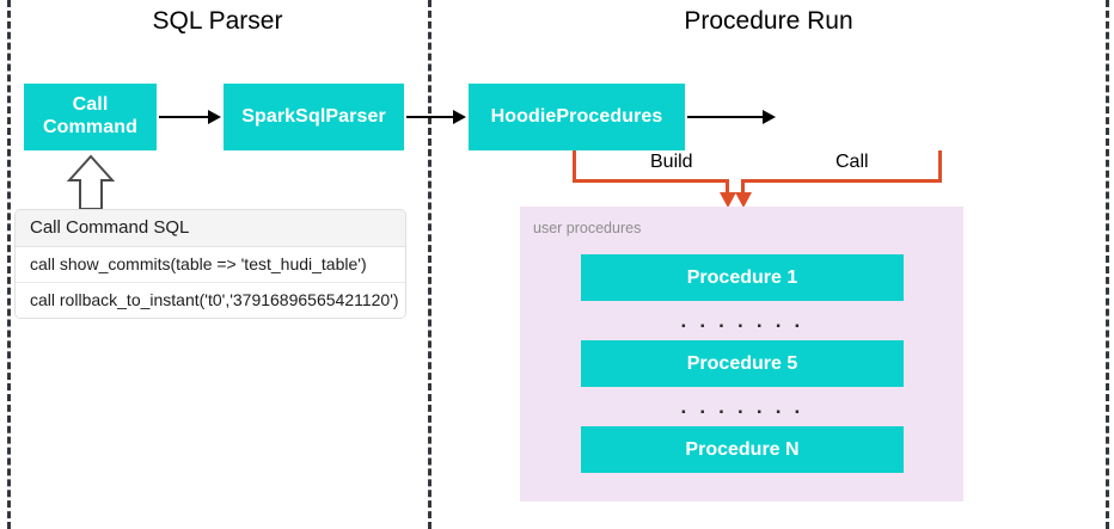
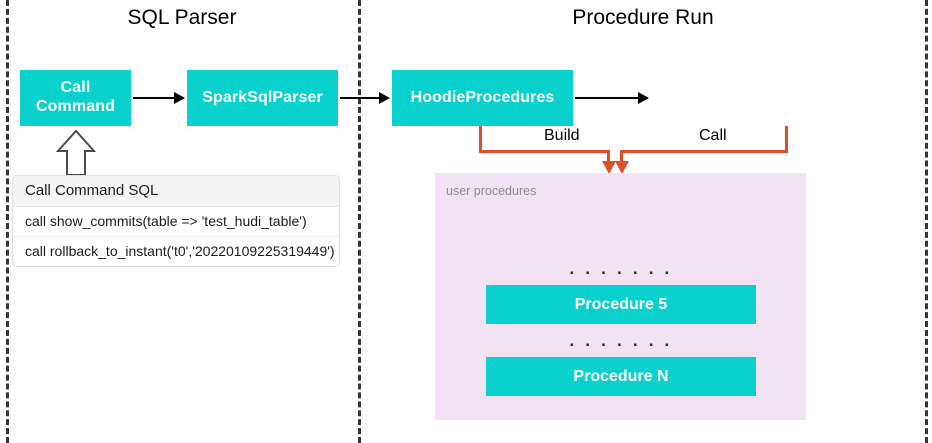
  SQL Parser
  Procedure Run
  Call
  Command
  SparkSqlParser
  Call Command SQL
  call show_commits(table => 'test_hudi_table')
- call rollback_to_instant('t0','37916896565421120')
+ call rollback_to_instant('t0','20220109225319449')
  HoodieProcedures
  Build
  Call
  user procedures
- Procedure 1
  . . . . . . .
  Procedure 5
  . . . . . . .
  Procedure N
